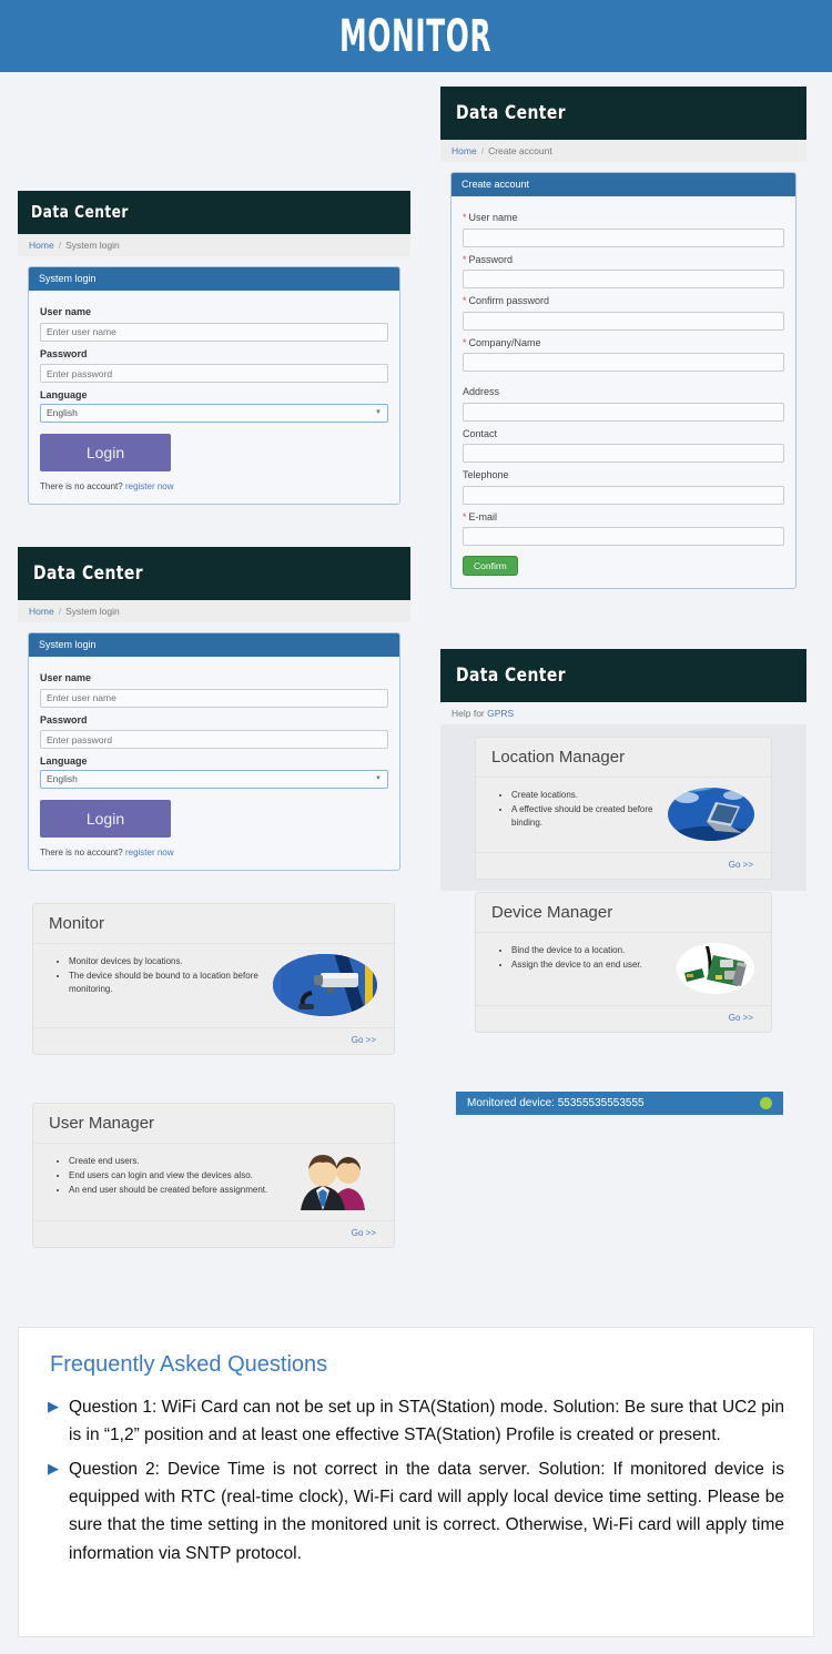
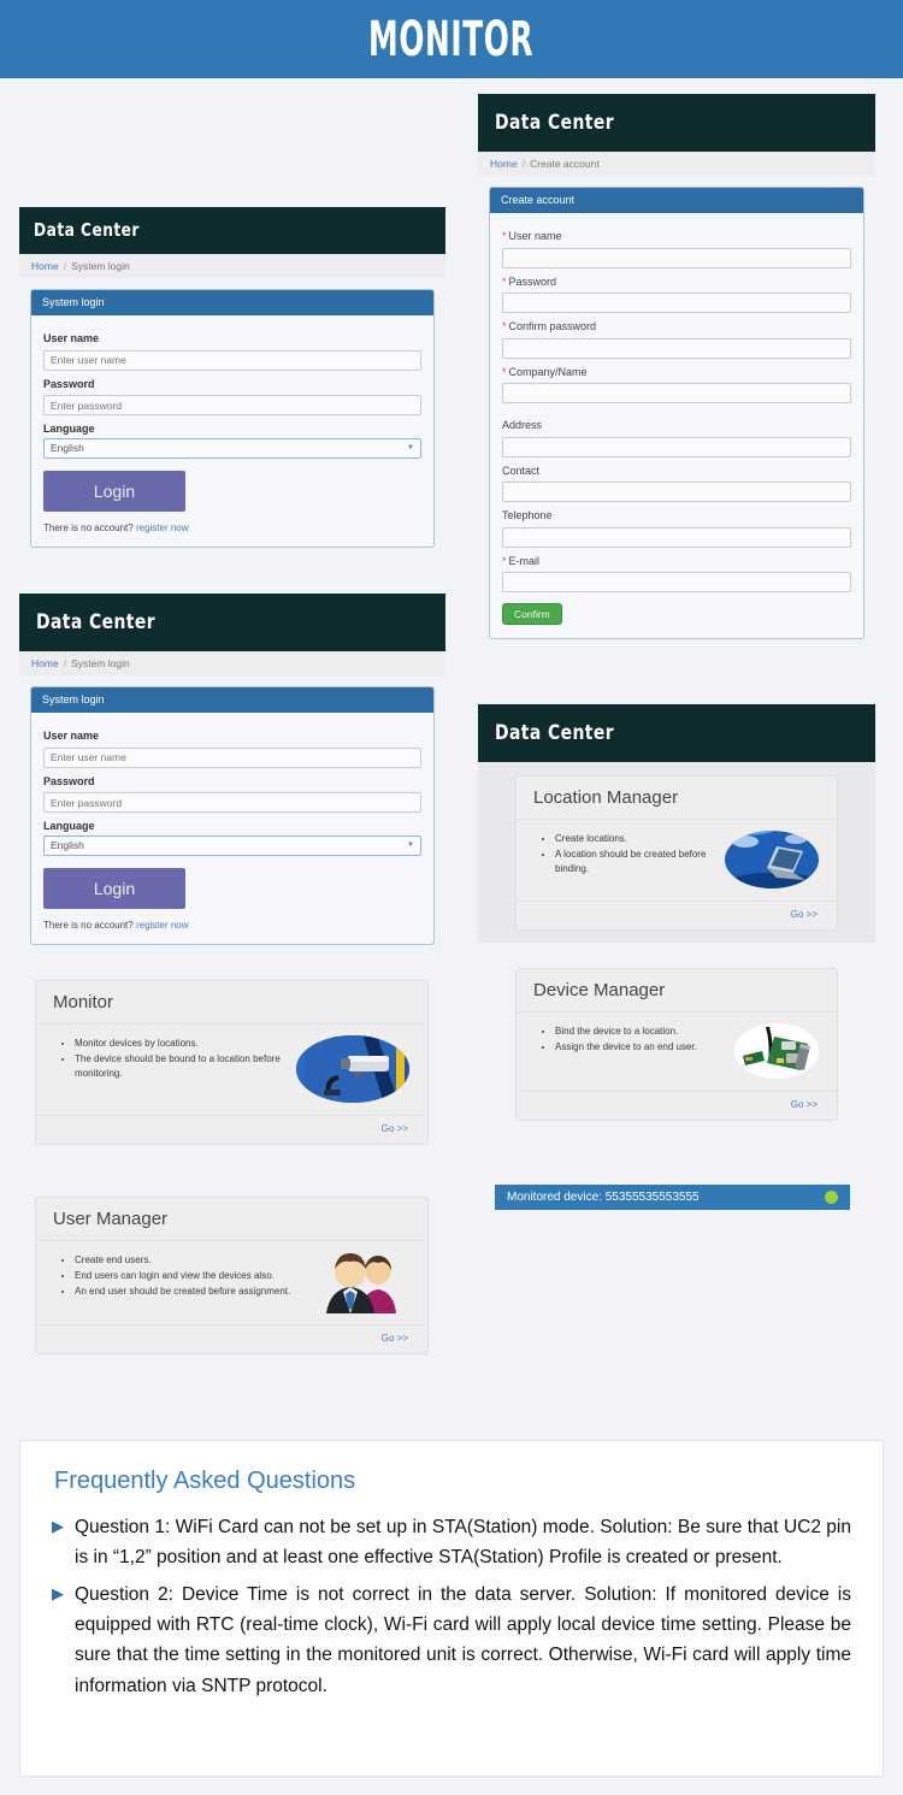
  MONITOR
  Data Center
  Home / System login
  System login
  User name
  Enter user name
  Password
  Enter password
  Language
  English
  Login
  There is no account? register now
  Data Center
  Home / Create account
  Create account
  * User name
  * Password
  * Confirm password
  * Company/Name
  Address
  Contact
  Telephone
  * E-mail
  Confirm
  Data Center
  Home / System login
  System login
  User name
  Enter user name
  Password
  Enter password
  Language
  English
  Login
  There is no account? register now
  Monitor
  Monitor devices by locations.
  The device should be bound to a location before monitoring.
  Go >>
  User Manager
  Create end users.
  End users can login and view the devices also.
  An end user should be created before assignment.
  Go >>
  Data Center
- Help for GPRS
  Location Manager
  Create locations.
- A effective should be created before binding.
+ A location should be created before binding.
  Go >>
  Device Manager
  Bind the device to a location.
  Assign the device to an end user.
  Go >>
  Monitored device: 55355535553555
  Frequently Asked Questions
  ▶
  Question 1: WiFi Card can not be set up in STA(Station) mode. Solution: Be sure that UC2 pin is in “1,2” position and at least one effective STA(Station) Profile is created or present.
  ▶
  Question 2: Device Time is not correct in the data server. Solution: If monitored device is equipped with RTC (real-time clock), Wi-Fi card will apply local device time setting. Please be sure that the time setting in the monitored unit is correct. Otherwise, Wi-Fi card will apply time information via SNTP protocol.
